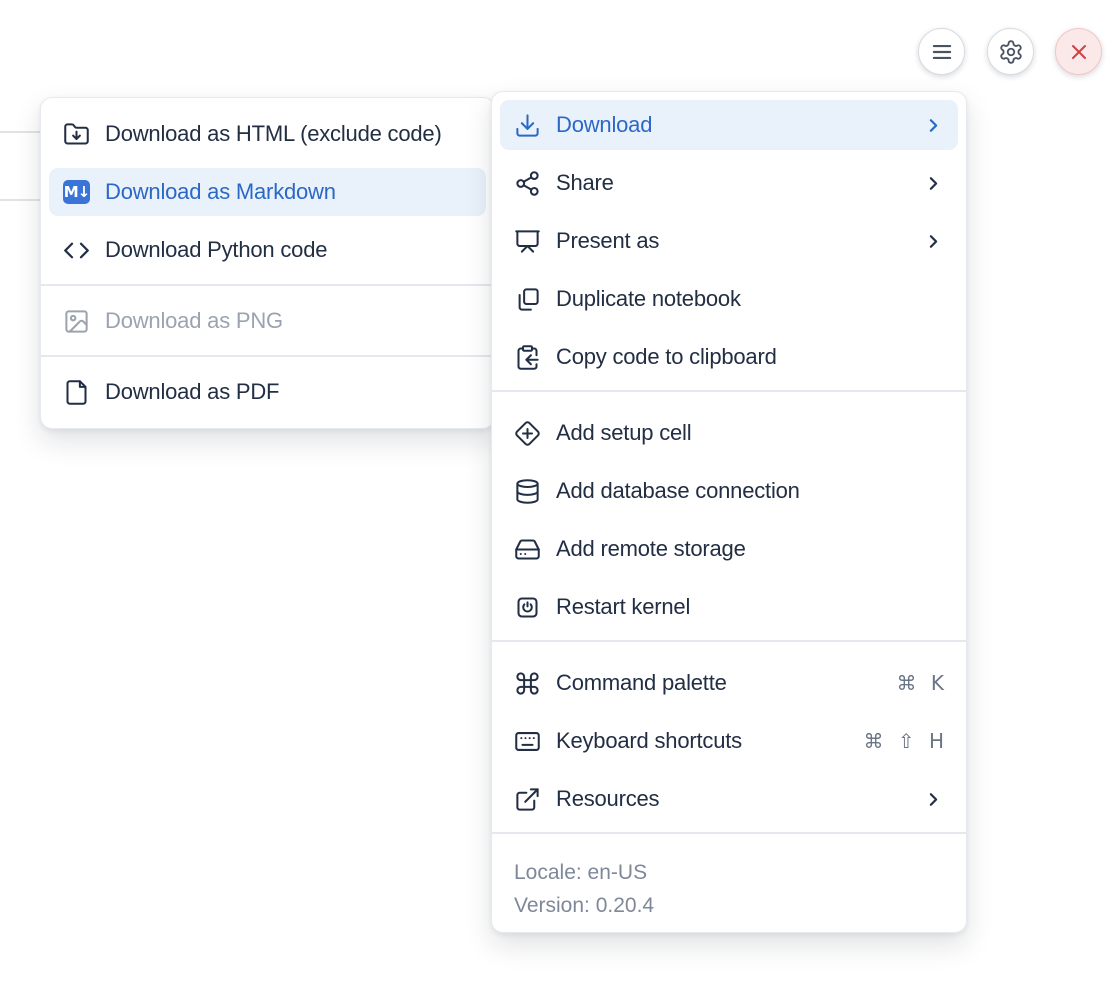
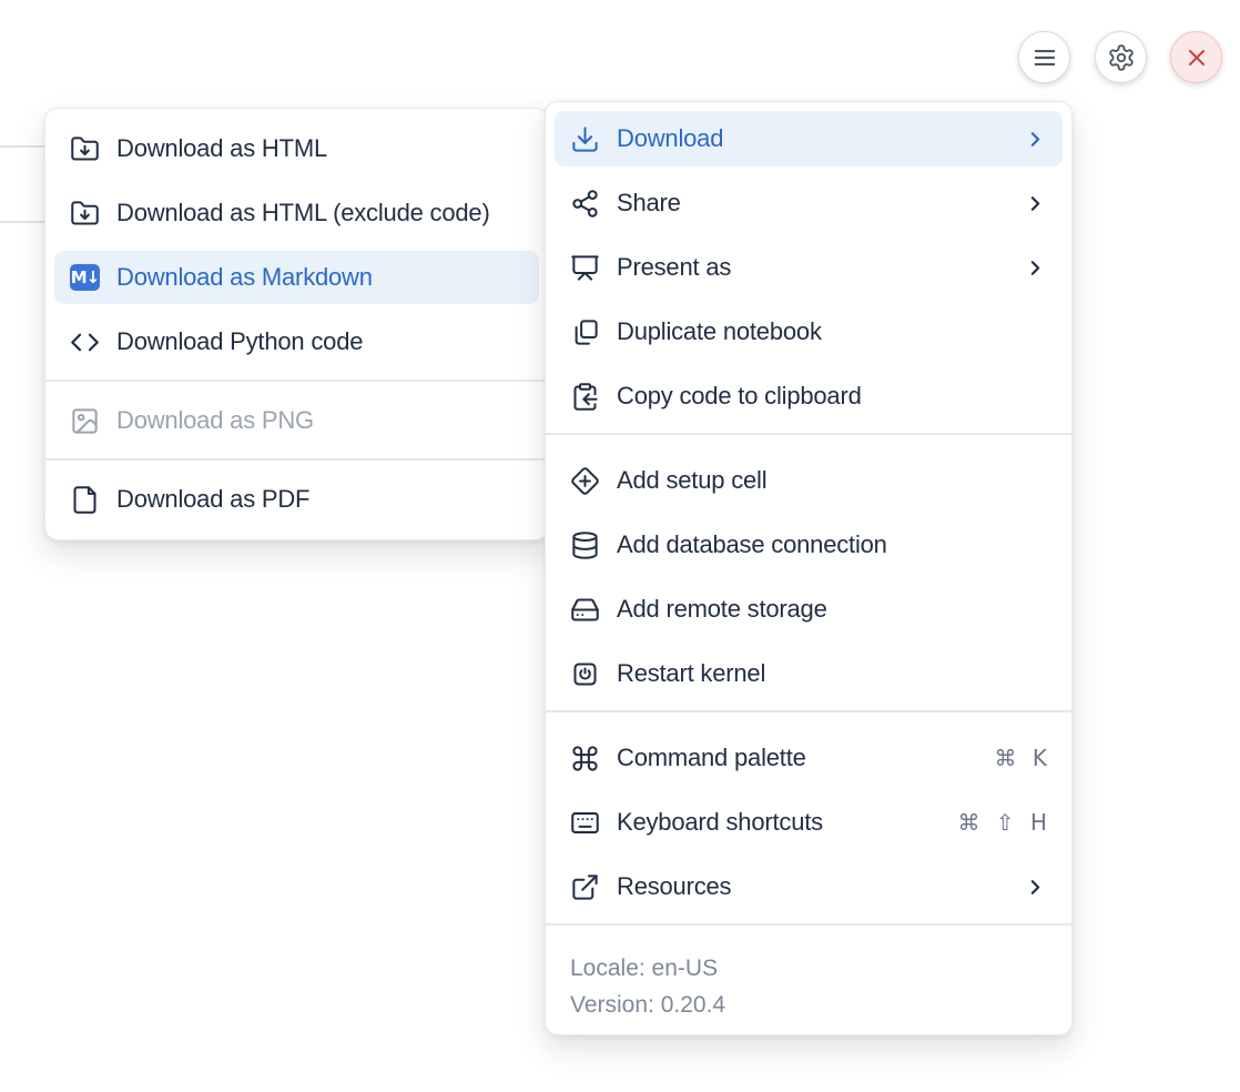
+ Download as HTML
  Download as HTML (exclude code)
  M↓
  Download as Markdown
  Download Python code
  Download as PNG
  Download as PDF
  Download
  Share
  Present as
  Duplicate notebook
  Copy code to clipboard
  Add setup cell
  Add database connection
  Add remote storage
  Restart kernel
  Command palette
  ⌘ K
  Keyboard shortcuts
  ⌘ ⇧ H
  Resources
  Locale: en-US
  Version: 0.20.4
